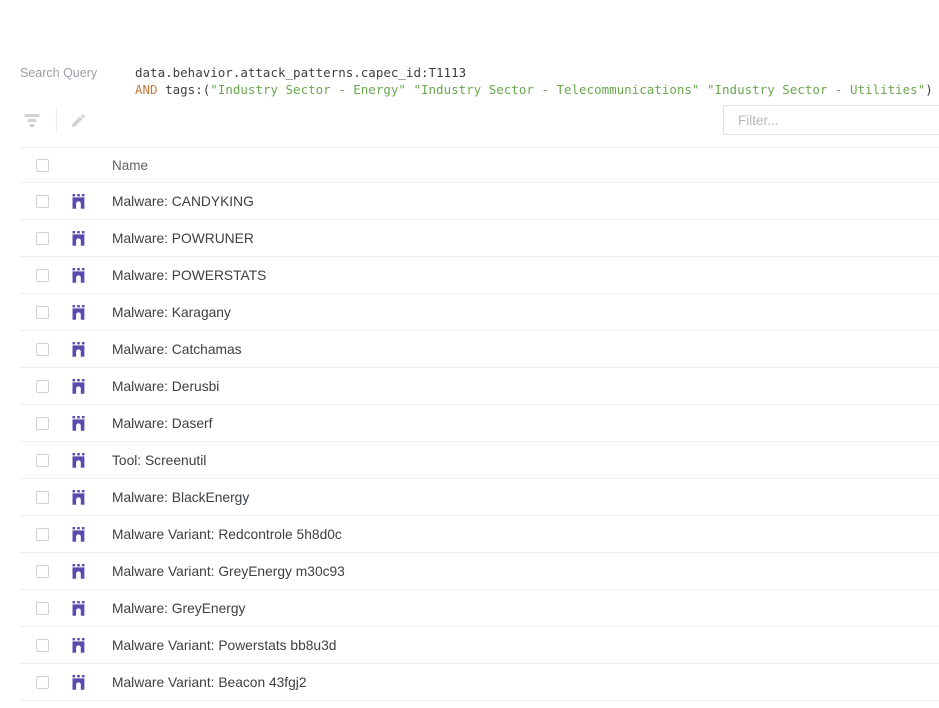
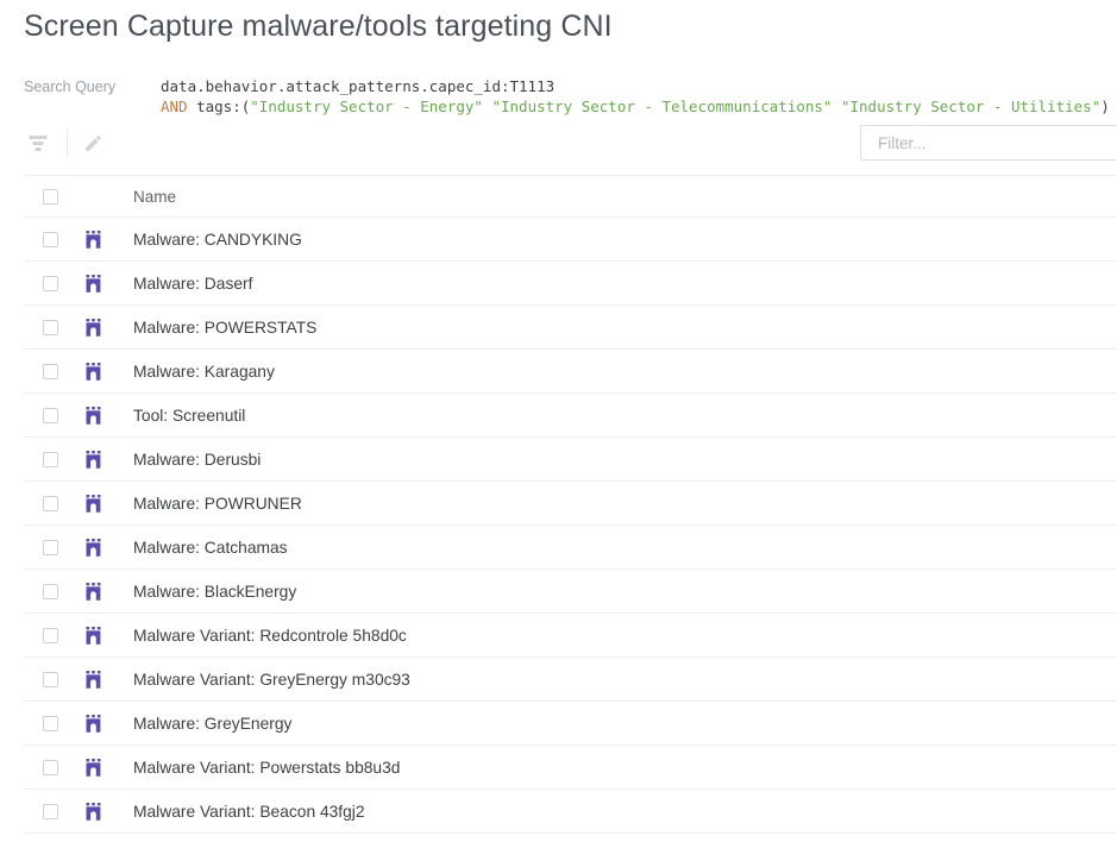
+ Screen Capture malware/tools targeting CNI
  Search Query
  data.behavior.attack_patterns.capec_id:T1113
  AND tags:("Industry Sector - Energy" "Industry Sector - Telecommunications" "Industry Sector - Utilities")
  Filter...
  Name
  Malware: CANDYKING
- Malware: POWRUNER
+ Malware: Daserf
  Malware: POWERSTATS
  Malware: Karagany
- Malware: Catchamas
+ Tool: Screenutil
  Malware: Derusbi
- Malware: Daserf
+ Malware: POWRUNER
- Tool: Screenutil
+ Malware: Catchamas
  Malware: BlackEnergy
  Malware Variant: Redcontrole 5h8d0c
  Malware Variant: GreyEnergy m30c93
  Malware: GreyEnergy
  Malware Variant: Powerstats bb8u3d
  Malware Variant: Beacon 43fgj2
